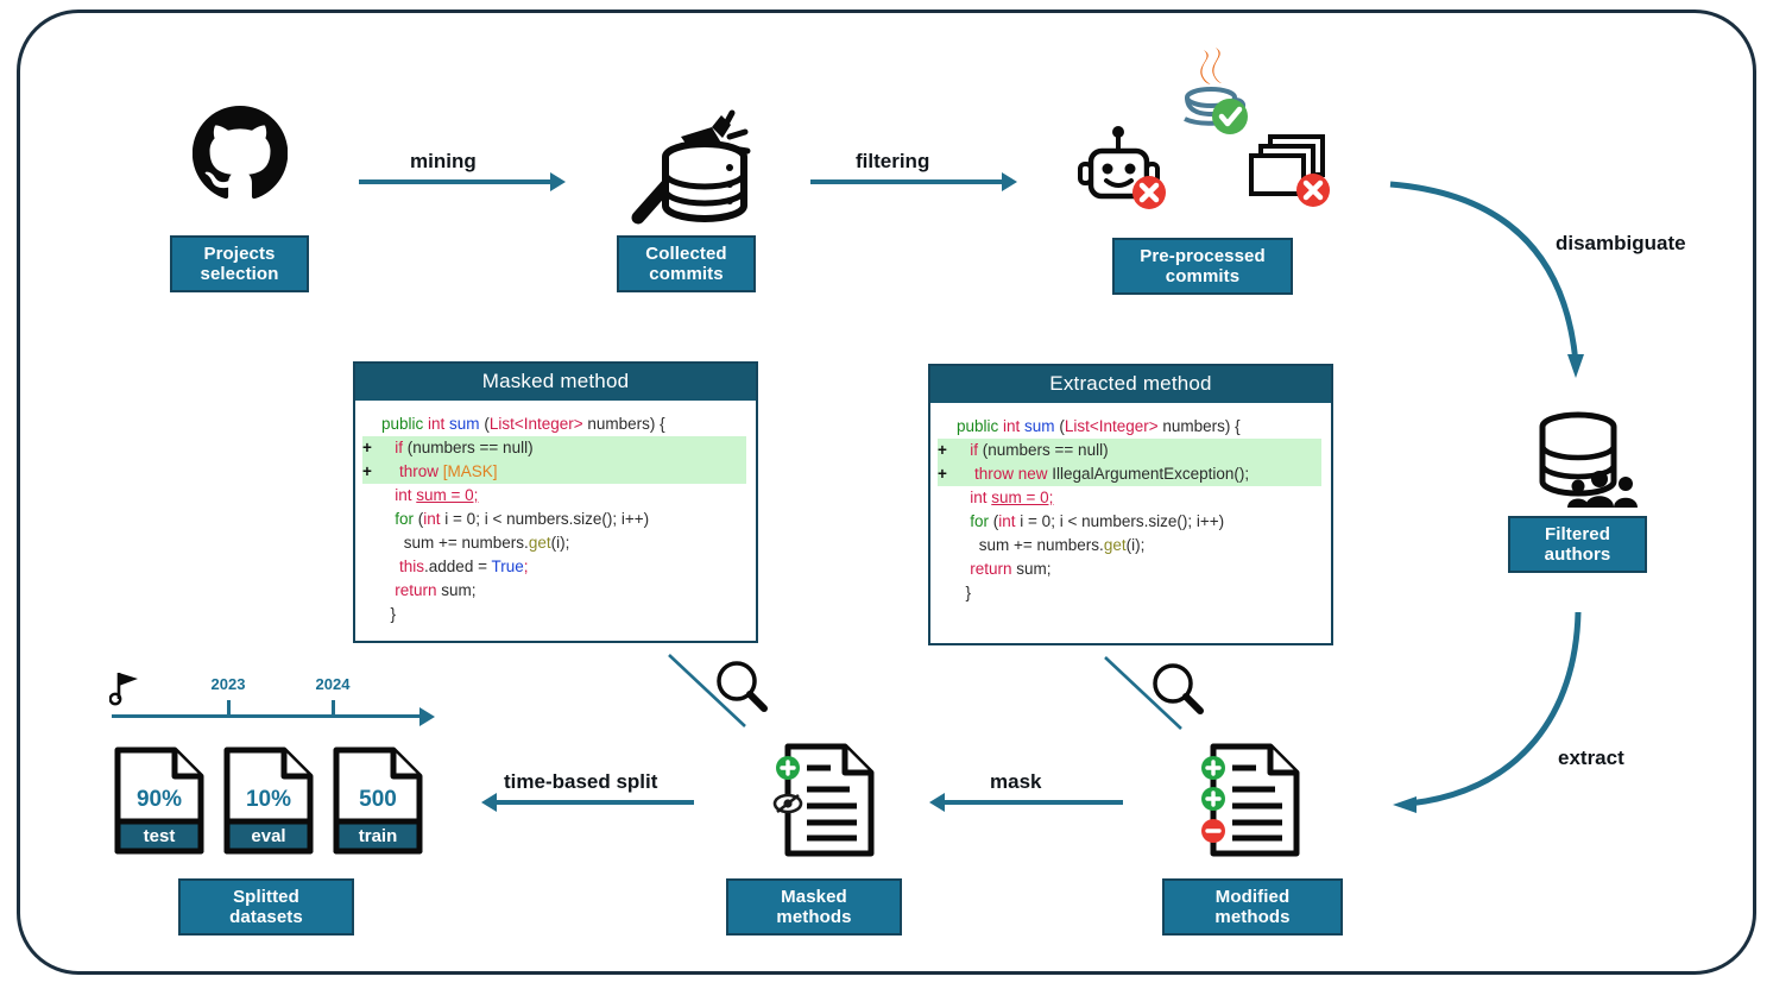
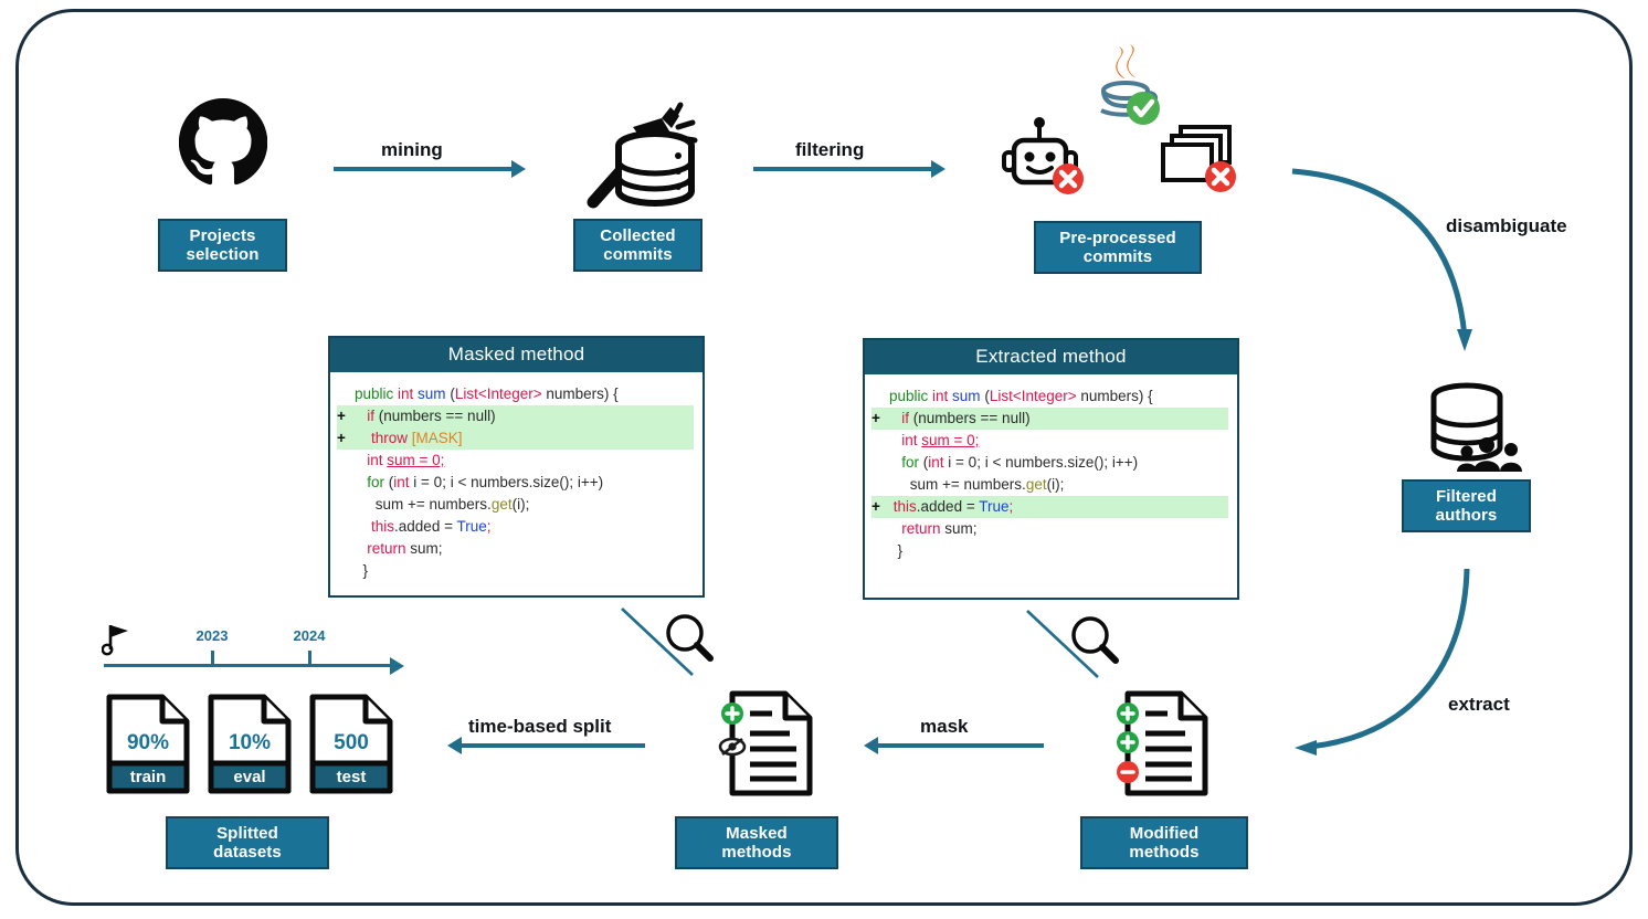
  Projects
  selection
  mining
  Collected
  commits
  filtering
  Pre-processed
  commits
  disambiguate
  Filtered
  authors
  extract
  Masked method
  public int sum (List<Integer> numbers) {
  + if (numbers == null)
  + throw [MASK]
  int sum = 0;
  for (int i = 0; i < numbers.size(); i++)
  sum += numbers.get(i);
  this.added = True;
  return sum;
  }
  Extracted method
  public int sum (List<Integer> numbers) {
  + if (numbers == null)
- + throw new IllegalArgumentException();
  int sum = 0;
  for (int i = 0; i < numbers.size(); i++)
  sum += numbers.get(i);
+ + this.added = True;
  return sum;
  }
  Modified
  methods
  mask
  Masked
  methods
  time-based split
  2023
  2024
  90%
- test
+ train
  10%
  eval
  500
- train
+ test
  Splitted
  datasets
